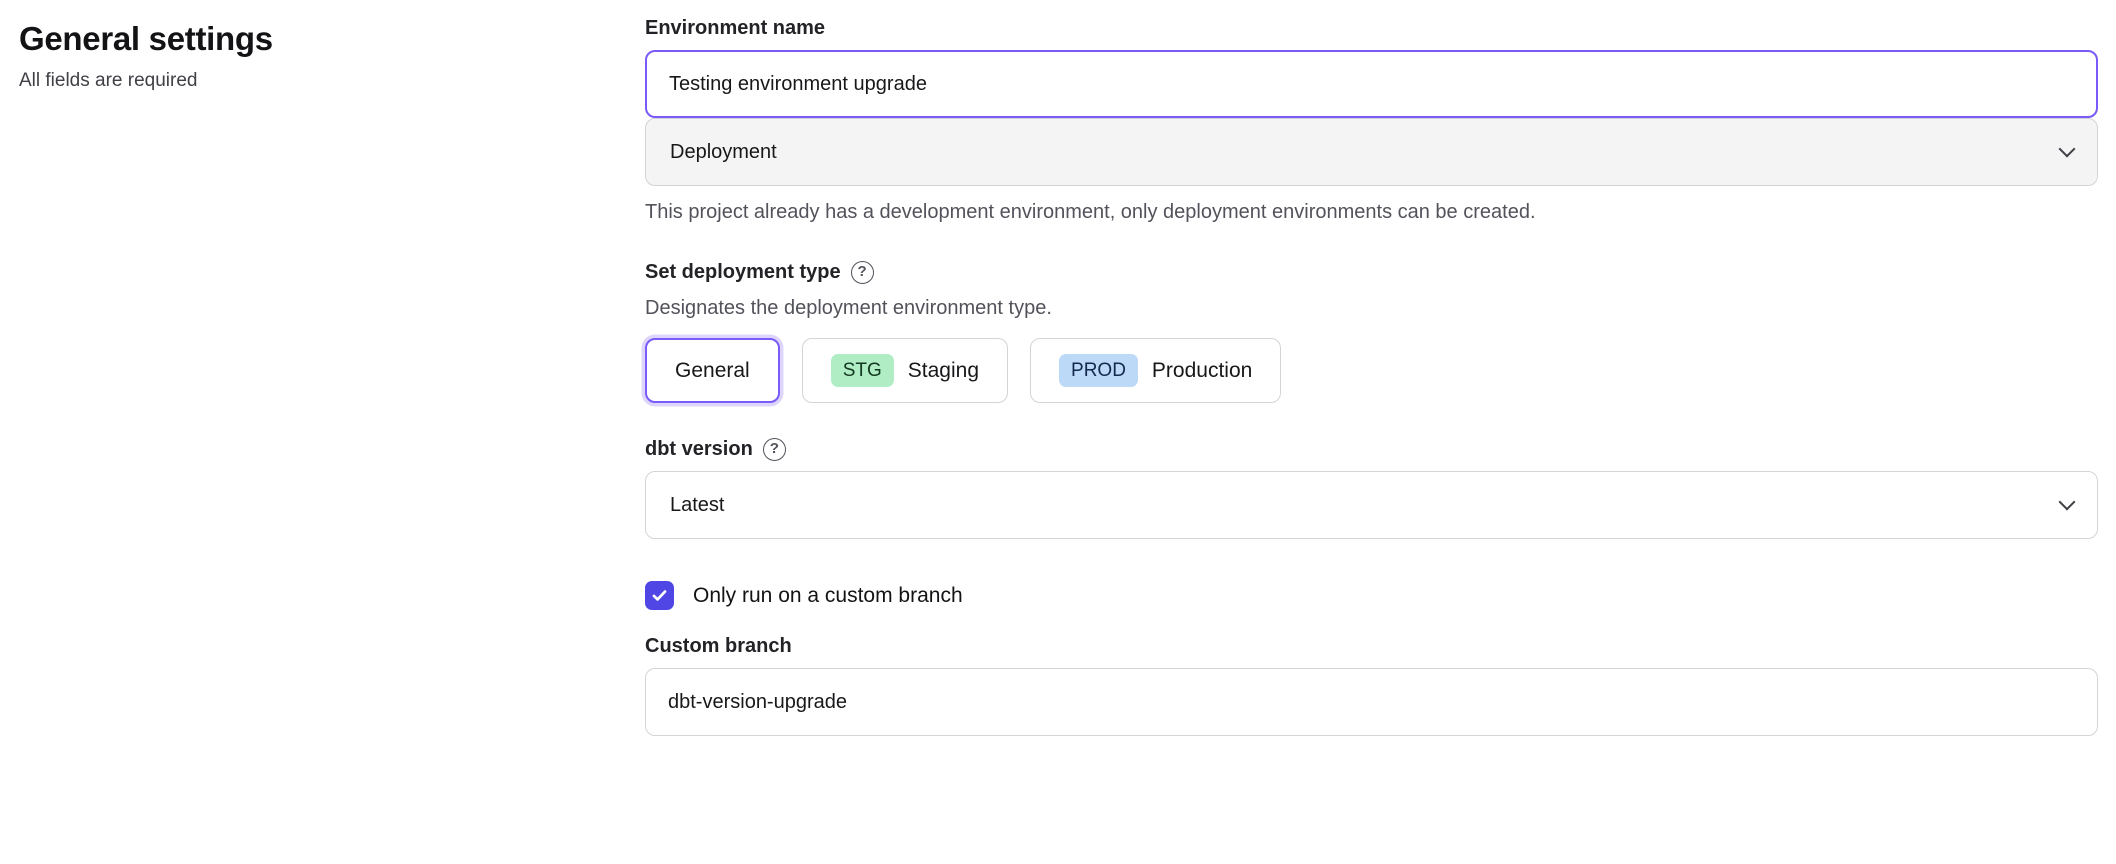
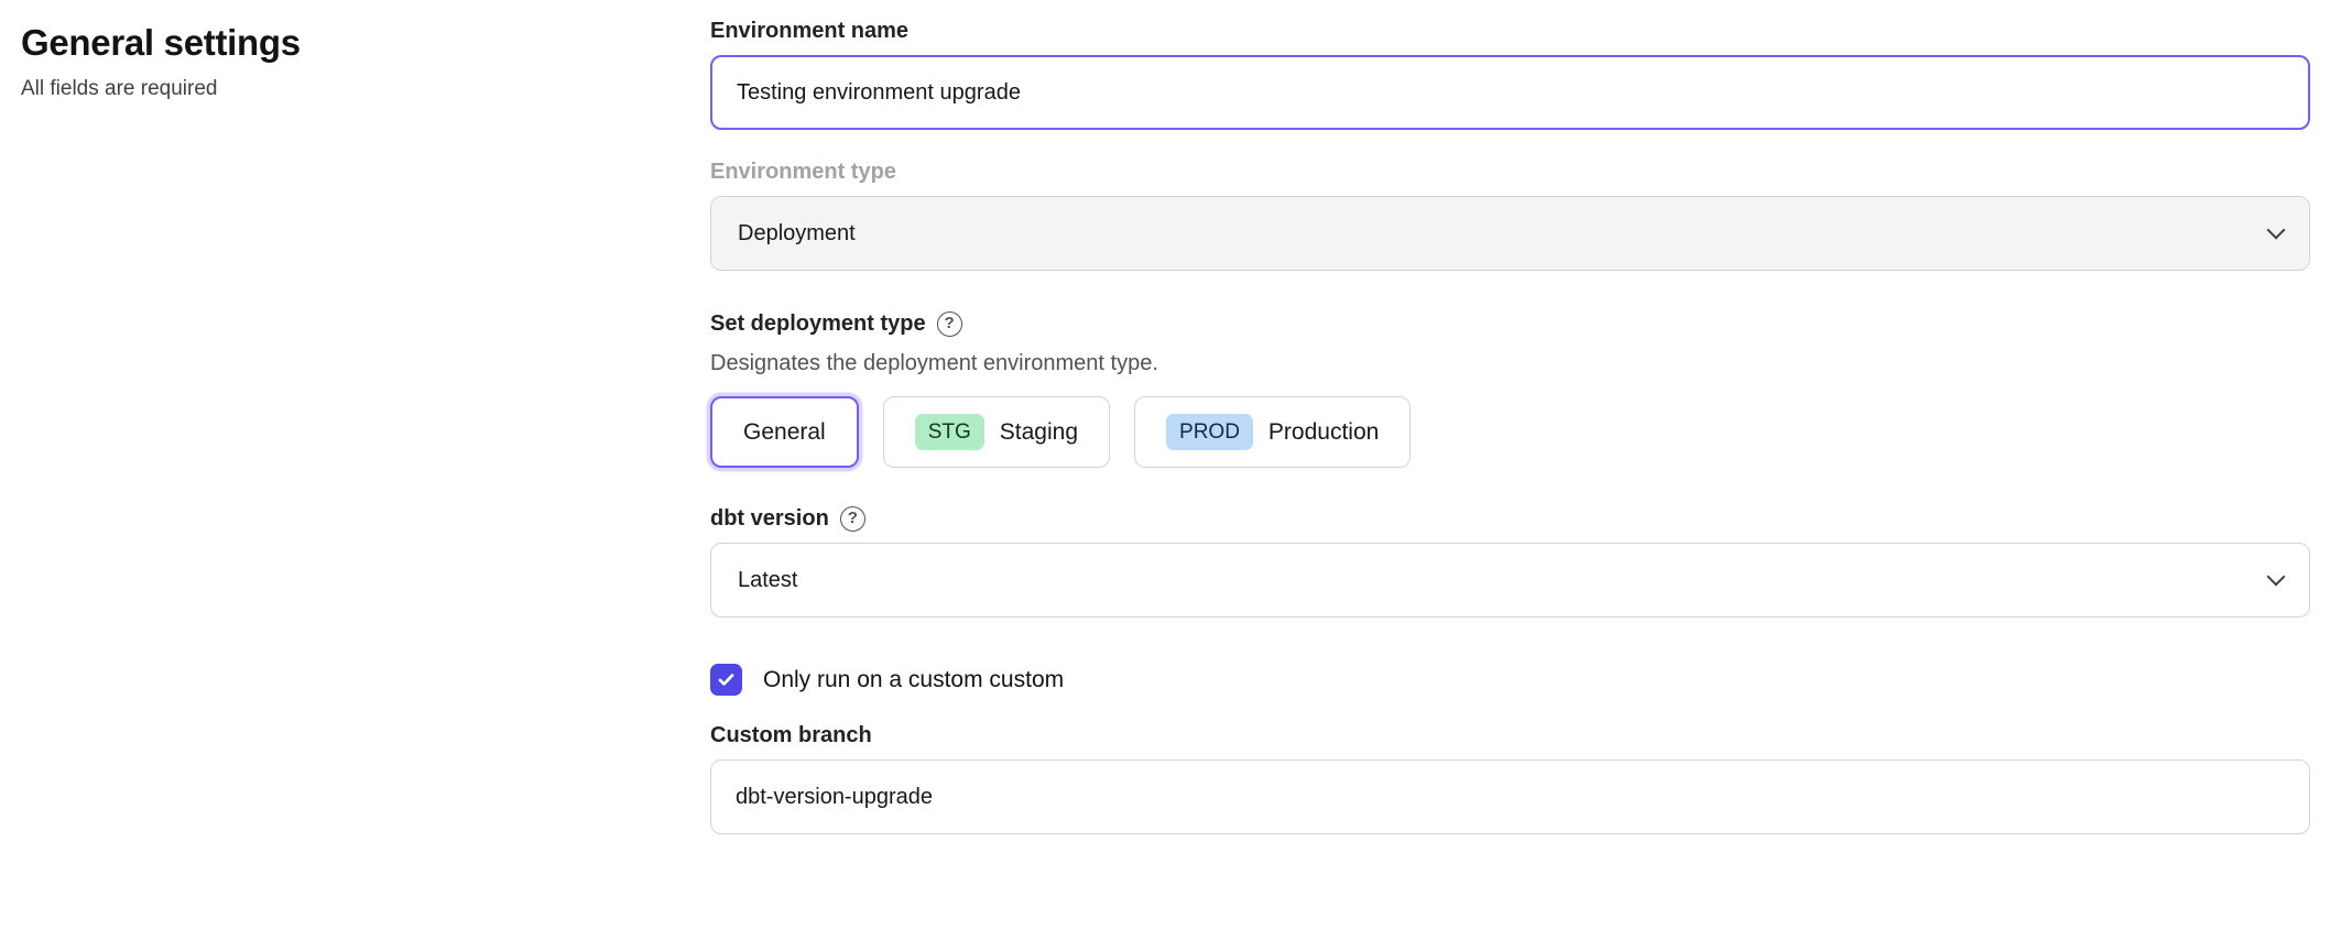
  General settings
  All fields are required
  Environment name
  Testing environment upgrade
+ Environment type
  Deployment
- This project already has a development environment, only deployment environments can be created.
  Set deployment type
  ?
  Designates the deployment environment type.
  General
  STG
  Staging
  PROD
  Production
  dbt version
  ?
  Latest
- Only run on a custom branch
+ Only run on a custom custom
  Custom branch
  dbt-version-upgrade
